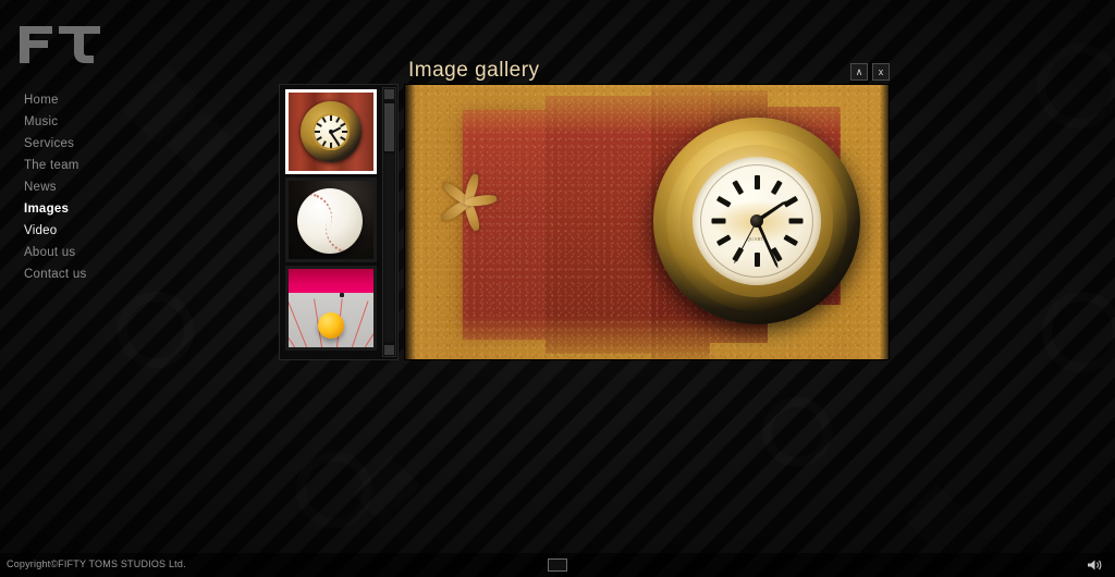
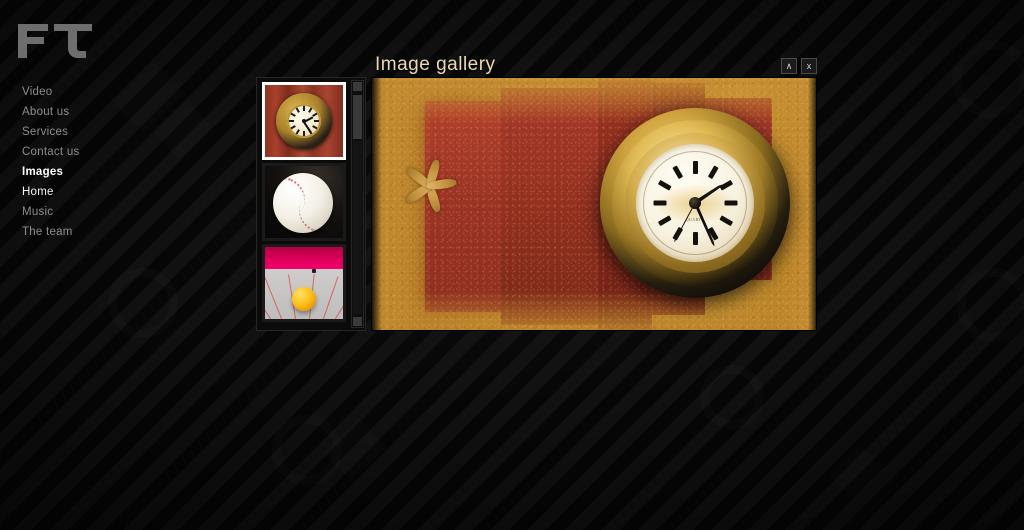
- Home
+ Video
- Music
+ About us
  Services
- The team
+ Contact us
- News
  Images
- Video
+ Home
- About us
+ Music
- Contact us
+ The team
  Image gallery
  ∧
  x
- Copyright©FIFTY TOMS STUDIOS Ltd.
